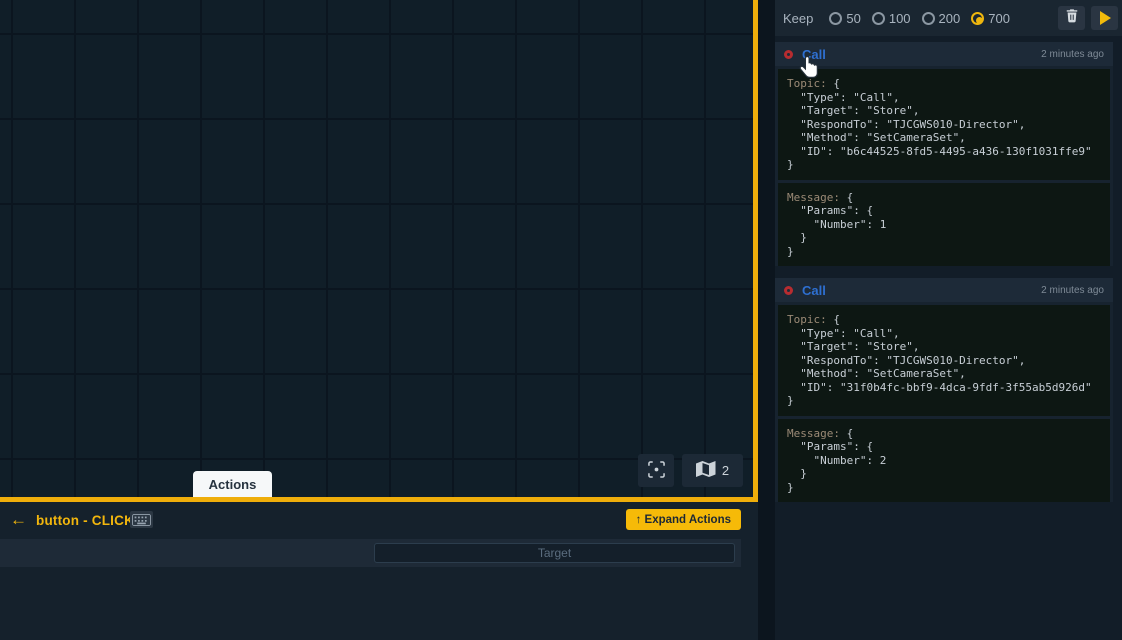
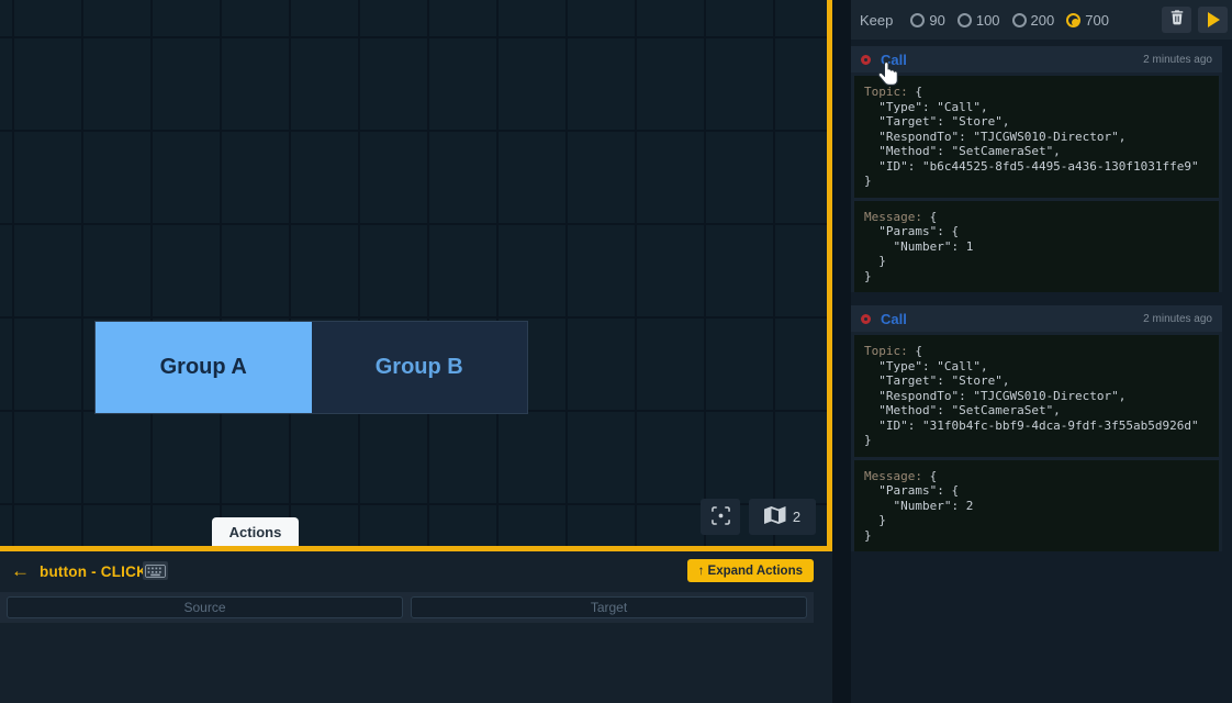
+ Group A
+ Group B
  2
  Actions
  ←
  button - CLIC
  ↑ Expand Actions
+ Source
  Target
  Keep
- 50
+ 90
  100
  200
  700
  Call
  2 minutes ago
  Topic: {
  "Type": "Call",
  "Target": "Store",
  "RespondTo": "TJCGWS010-Director",
  "Method": "SetCameraSet",
  "ID": "b6c44525-8fd5-4495-a436-130f1031ffe9"
  }
  Message: {
  "Params": {
  "Number": 1
  }
  }
  Call
  2 minutes ago
  Topic: {
  "Type": "Call",
  "Target": "Store",
  "RespondTo": "TJCGWS010-Director",
  "Method": "SetCameraSet",
  "ID": "31f0b4fc-bbf9-4dca-9fdf-3f55ab5d926d"
  }
  Message: {
  "Params": {
  "Number": 2
  }
  }
